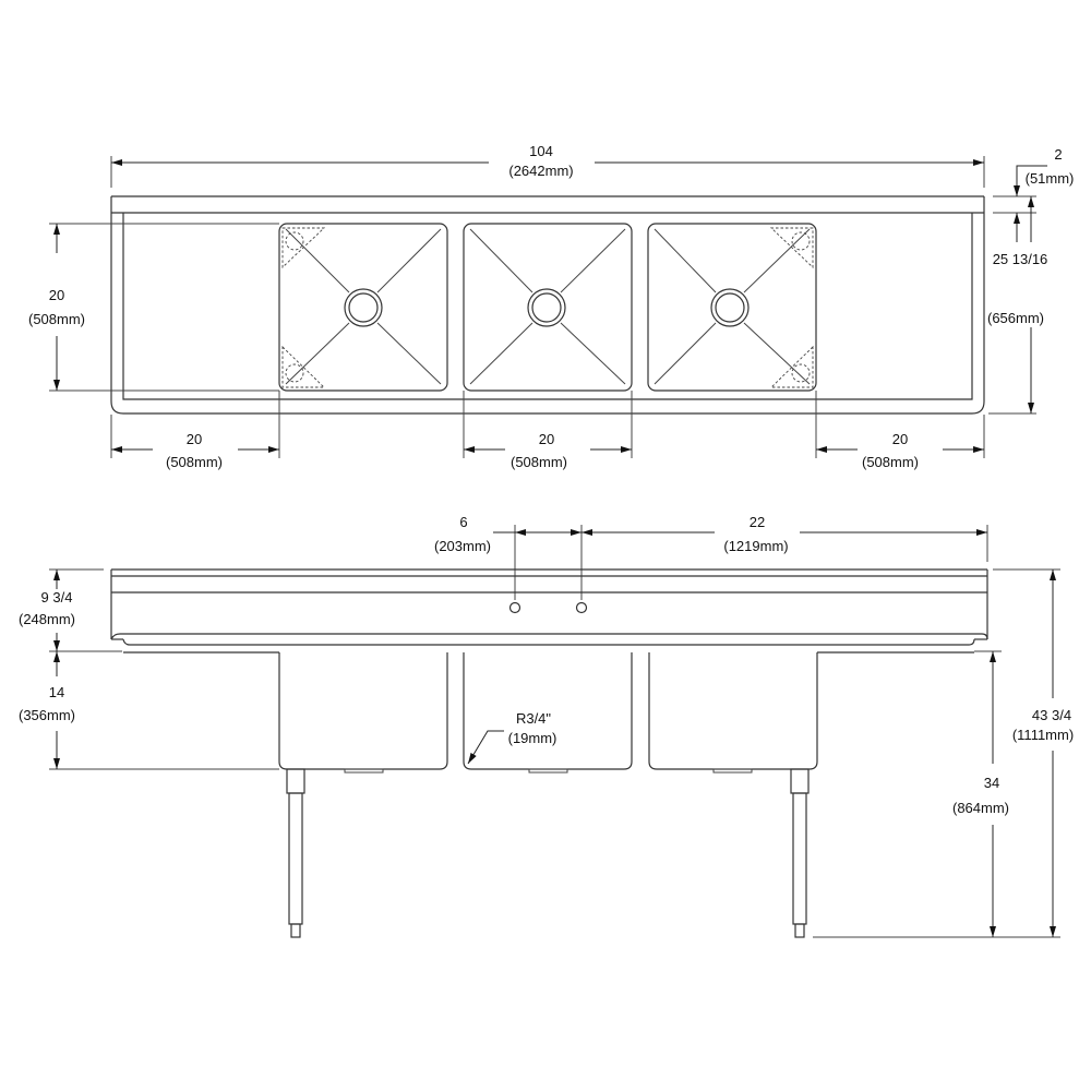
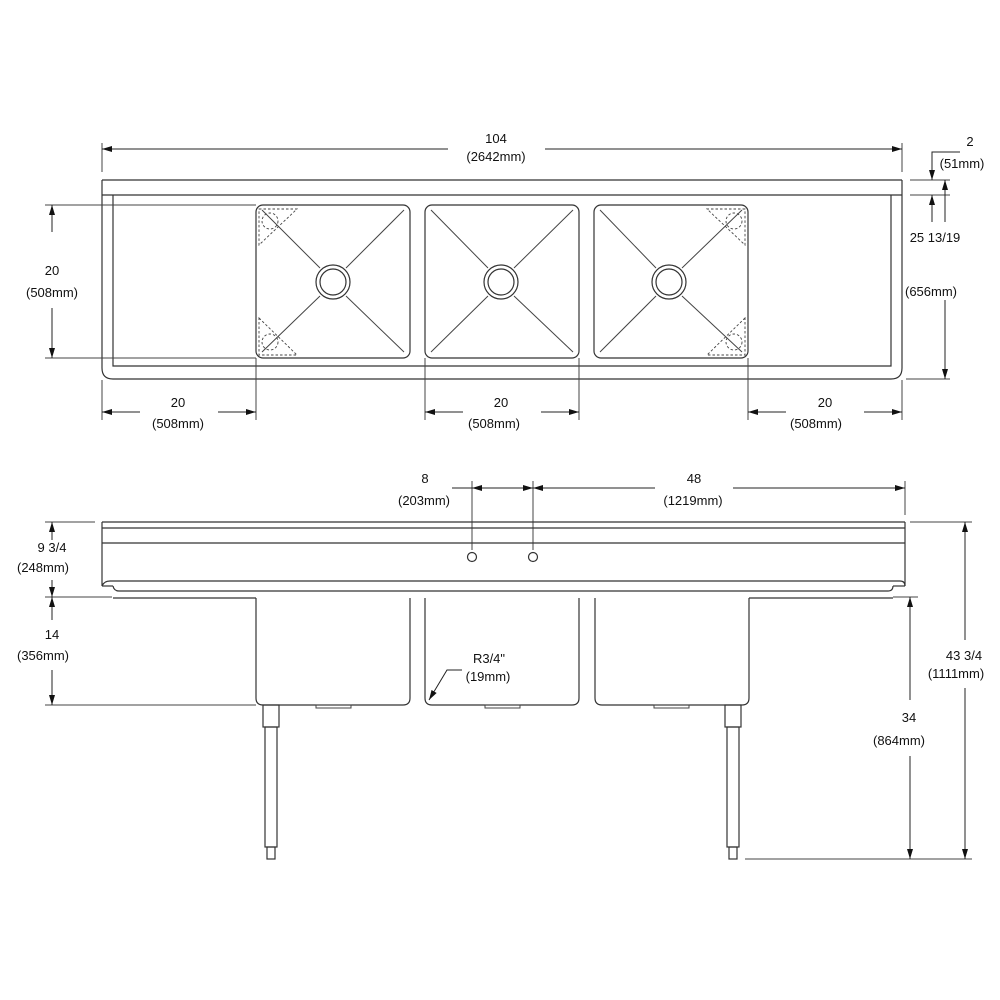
  104
  (2642mm)
  20
  (508mm)
  2
  (51mm)
- 25 13/16
+ 25 13/19
  (656mm)
  20
  (508mm)
  20
  (508mm)
  20
  (508mm)
- 6
+ 8
  (203mm)
- 22
+ 48
  (1219mm)
  9 3/4
  (248mm)
  14
  (356mm)
  R3/4"
  (19mm)
  34
  (864mm)
  43 3/4
  (1111mm)
